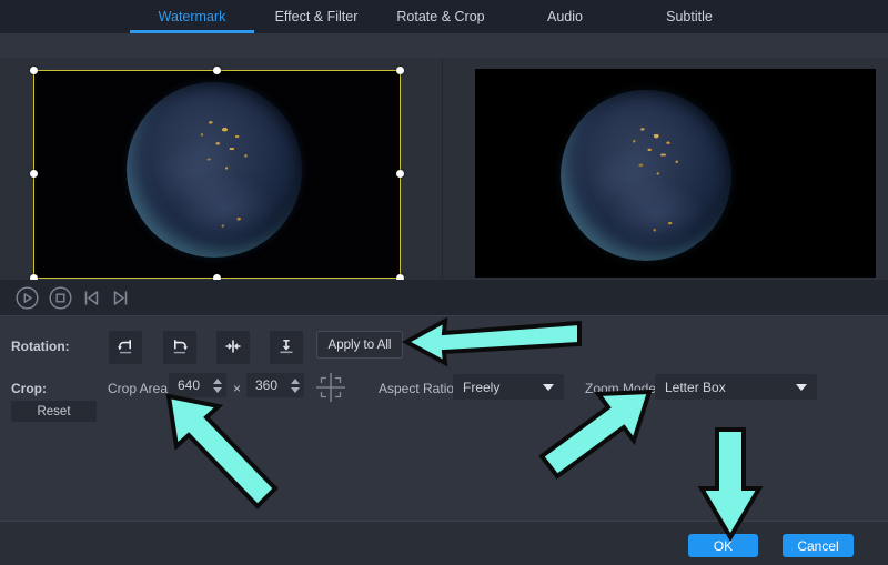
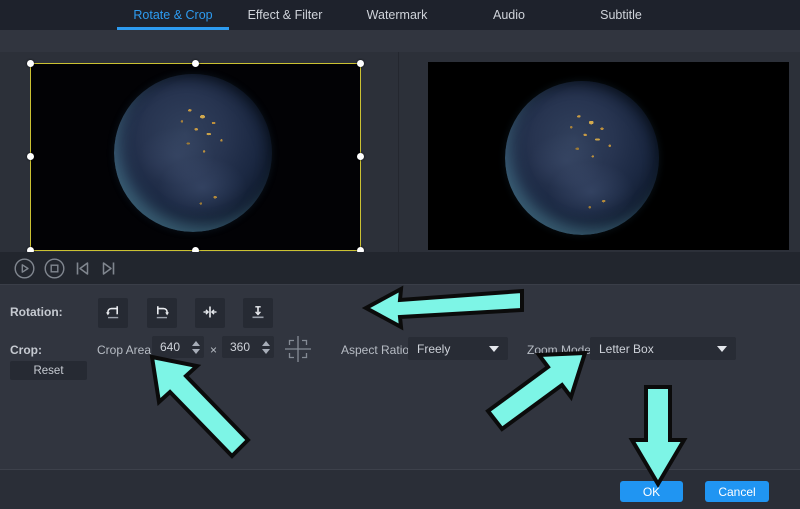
- Watermark
+ Rotate & Crop
  Effect & Filter
- Rotate & Crop
+ Watermark
  Audio
  Subtitle
  Rotation:
- Apply to All
  Crop:
  Crop Area
  640
  ×
  360
  Aspect Ratio
  Freely
  Zoom Mode
  Letter Box
  Reset
  OK
  Cancel
